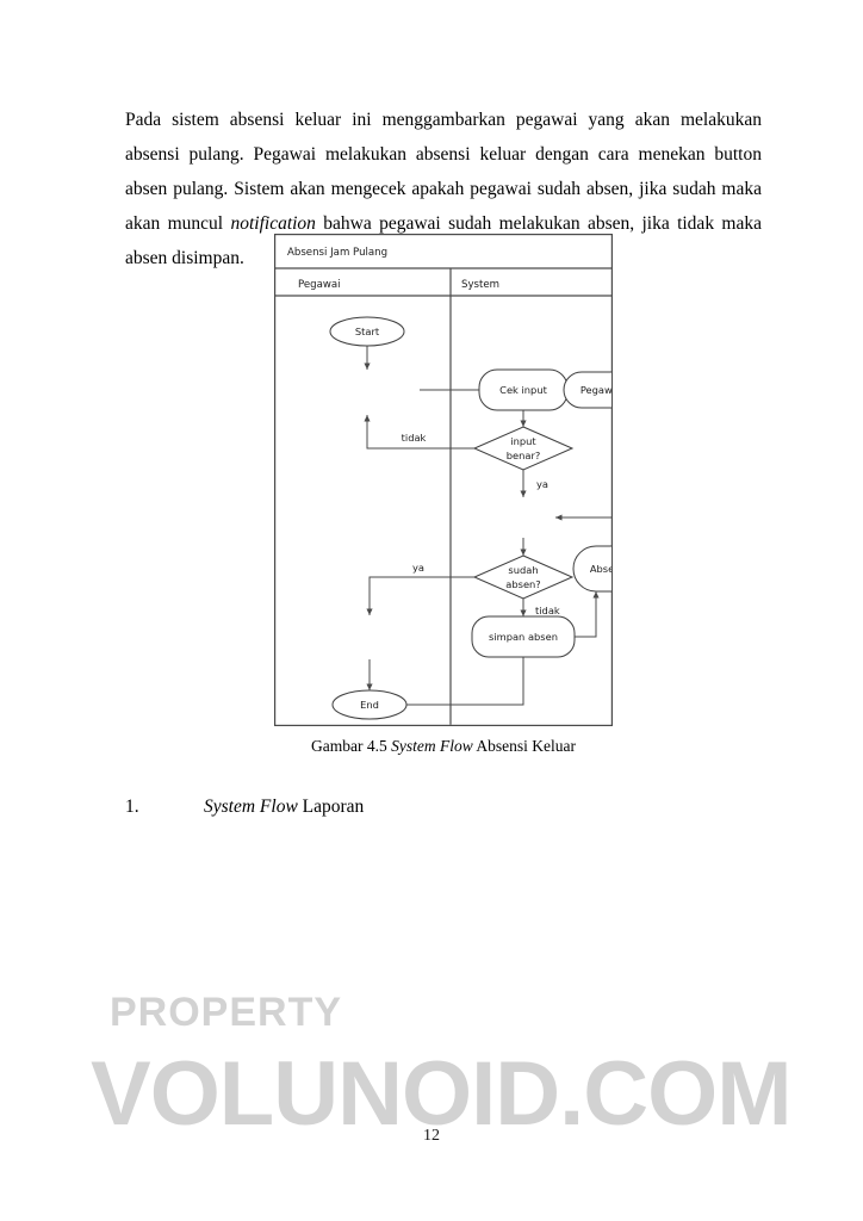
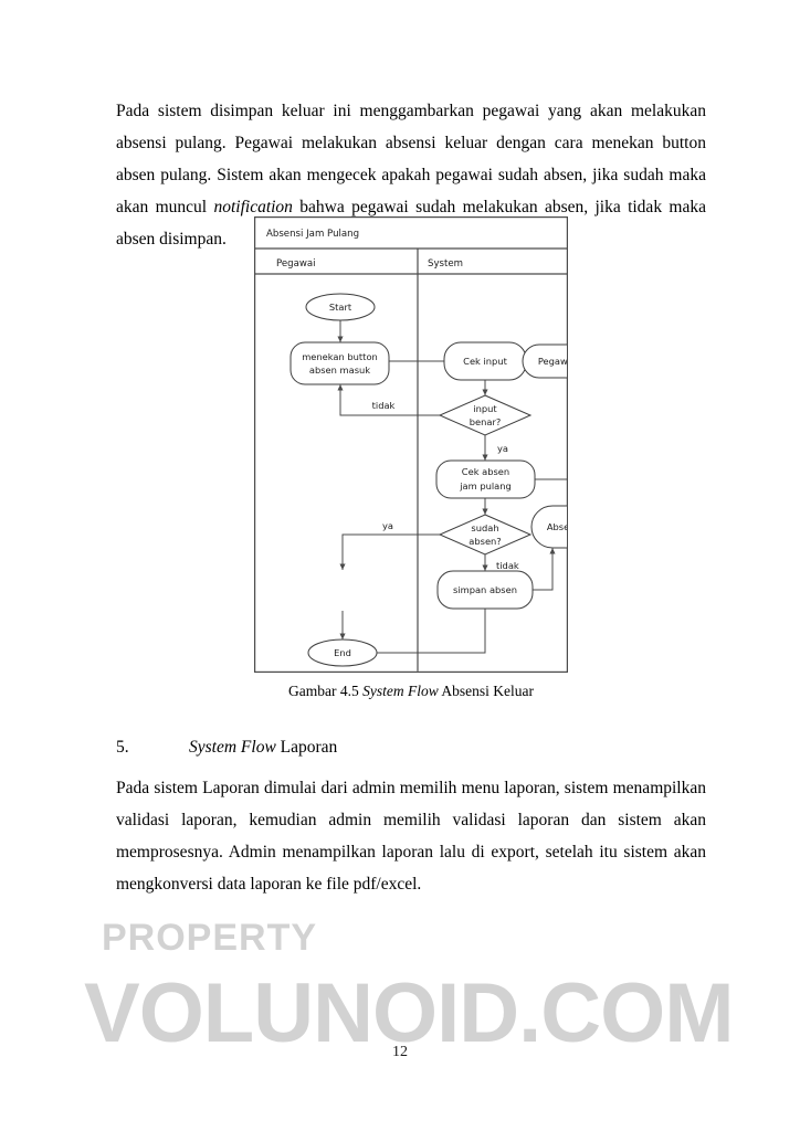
  PROPERTY
  VOLUNOID.COM
- Pada sistem absensi keluar ini menggambarkan pegawai yang akan melakukan absensi pulang. Pegawai melakukan absensi keluar dengan cara menekan button absen pulang. Sistem akan mengecek apakah pegawai sudah absen, jika sudah maka akan muncul notification bahwa pegawai sudah melakukan absen, jika tidak maka absen disimpan.
+ Pada sistem disimpan keluar ini menggambarkan pegawai yang akan melakukan absensi pulang. Pegawai melakukan absensi keluar dengan cara menekan button absen pulang. Sistem akan mengecek apakah pegawai sudah absen, jika sudah maka akan muncul notification bahwa pegawai sudah melakukan absen, jika tidak maka absen disimpan.
  Absensi Jam Pulang
  Pegawai
  System
  Start
+ menekan button
+ absen masuk
  Cek input
  Pegaw
  input
  benar?
+ Cek absen
+ jam pulang
  sudah
  absen?
  simpan absen
  End
  tidak
  ya
  ya
  tidak
  Gambar 4.5 System Flow Absensi Keluar
- 1. System Flow Laporan
+ 5. System Flow Laporan
+ Pada sistem Laporan dimulai dari admin memilih menu laporan, sistem menampilkan validasi laporan, kemudian admin memilih validasi laporan dan sistem akan memprosesnya. Admin menampilkan laporan lalu di export, setelah itu sistem akan mengkonversi data laporan ke file pdf/excel.
  12
